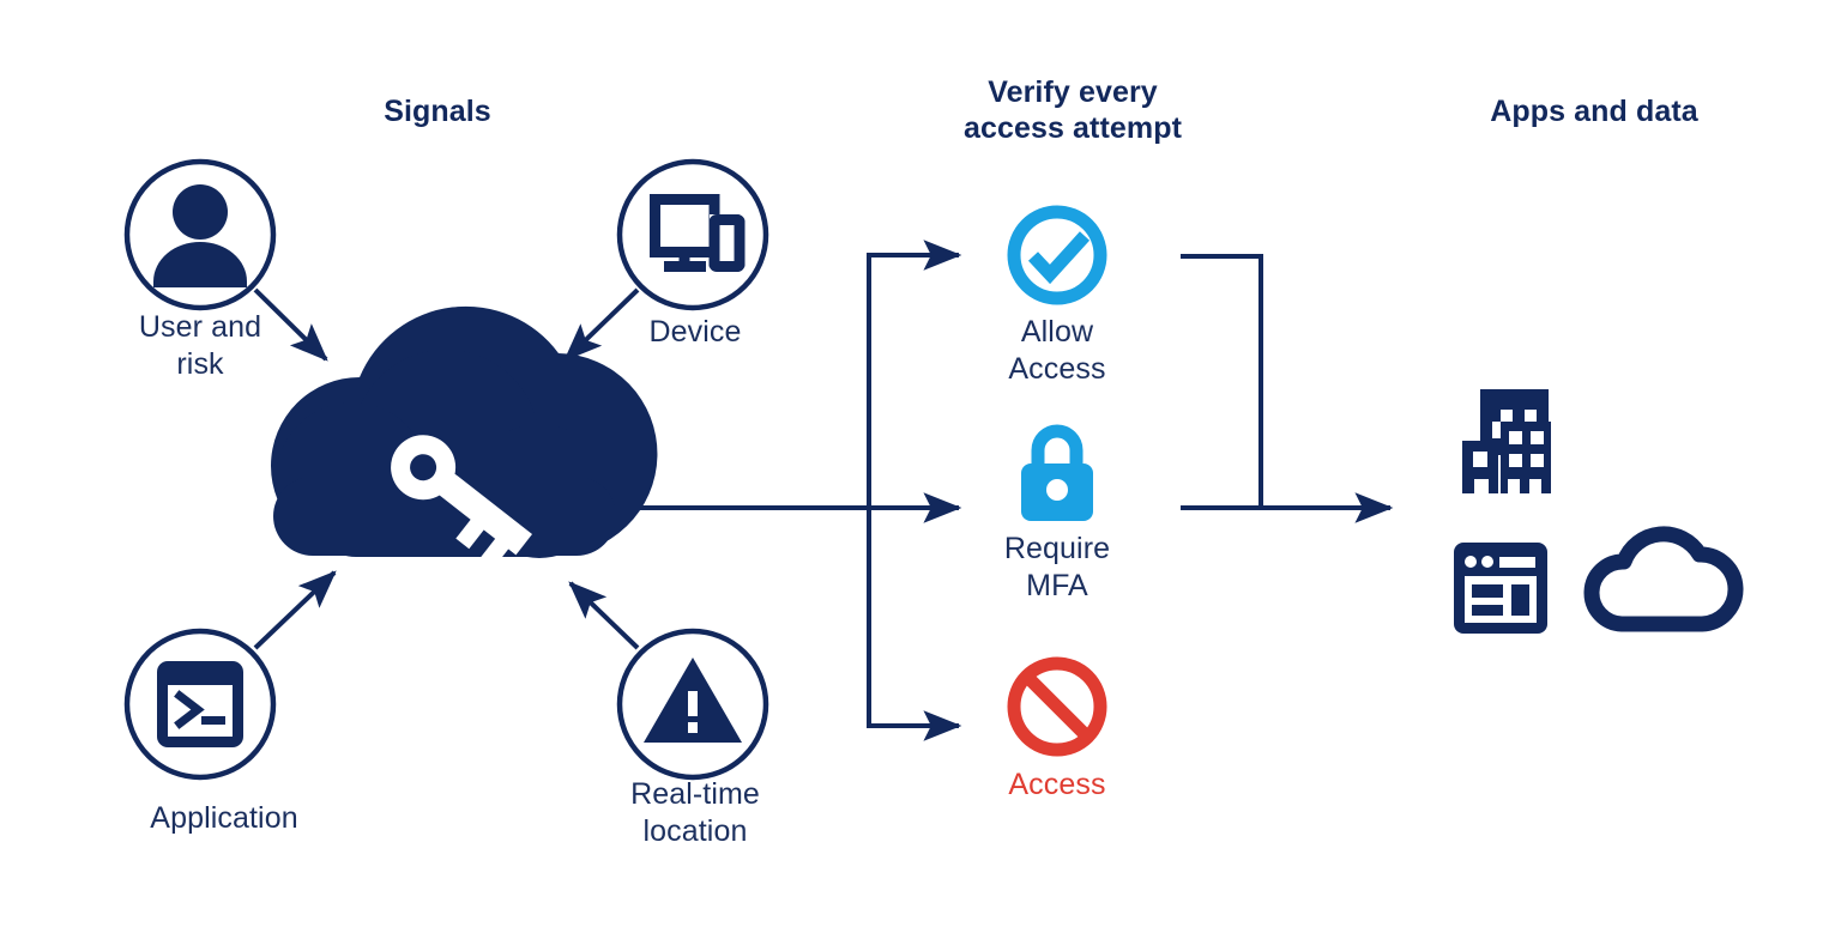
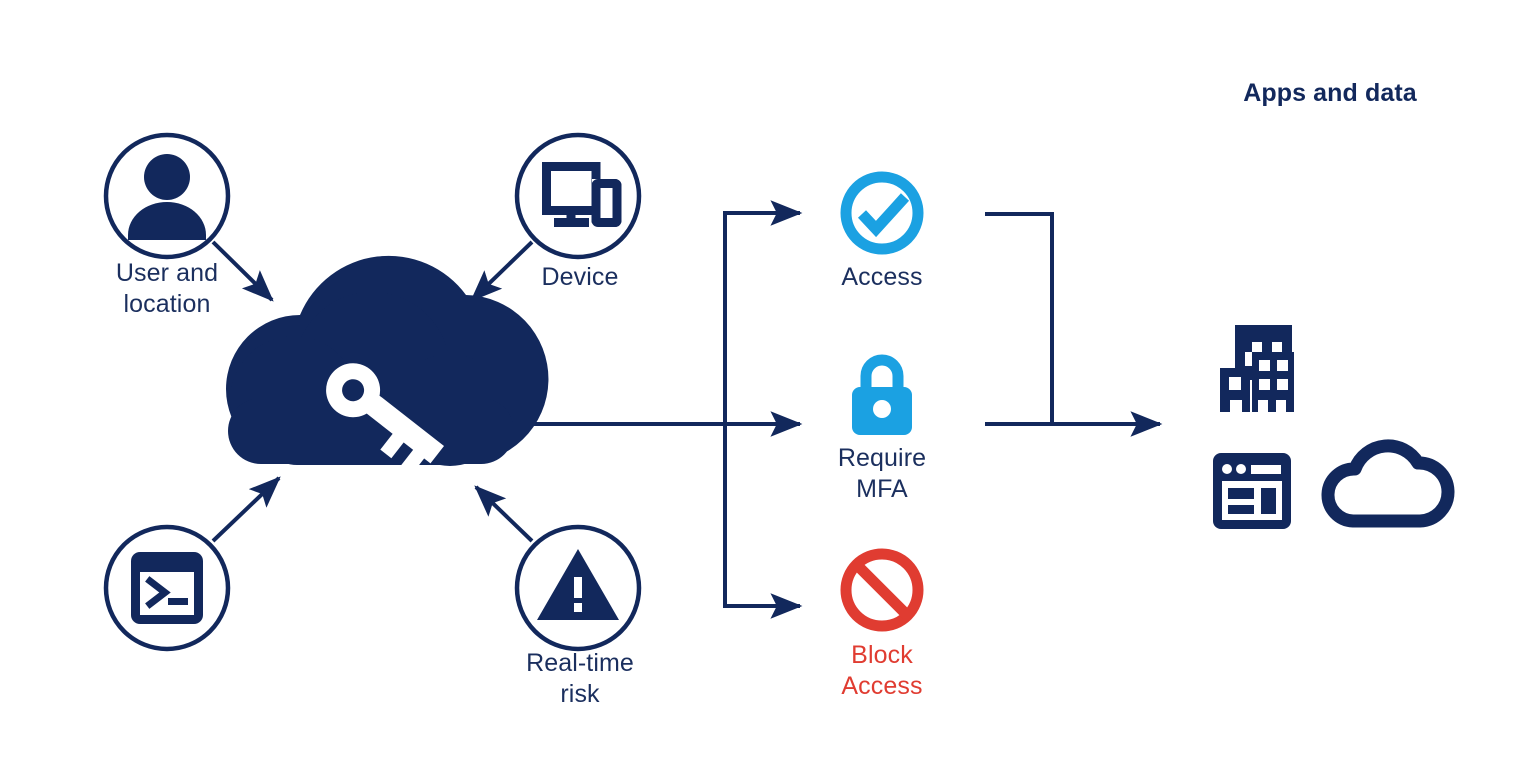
- Signals
- Verify every
- access attempt
  Apps and data
  User and
- risk
+ location
  Device
- Application
  Real-time
- location
+ risk
- Allow
  Access
  Require
  MFA
+ Block
  Access
